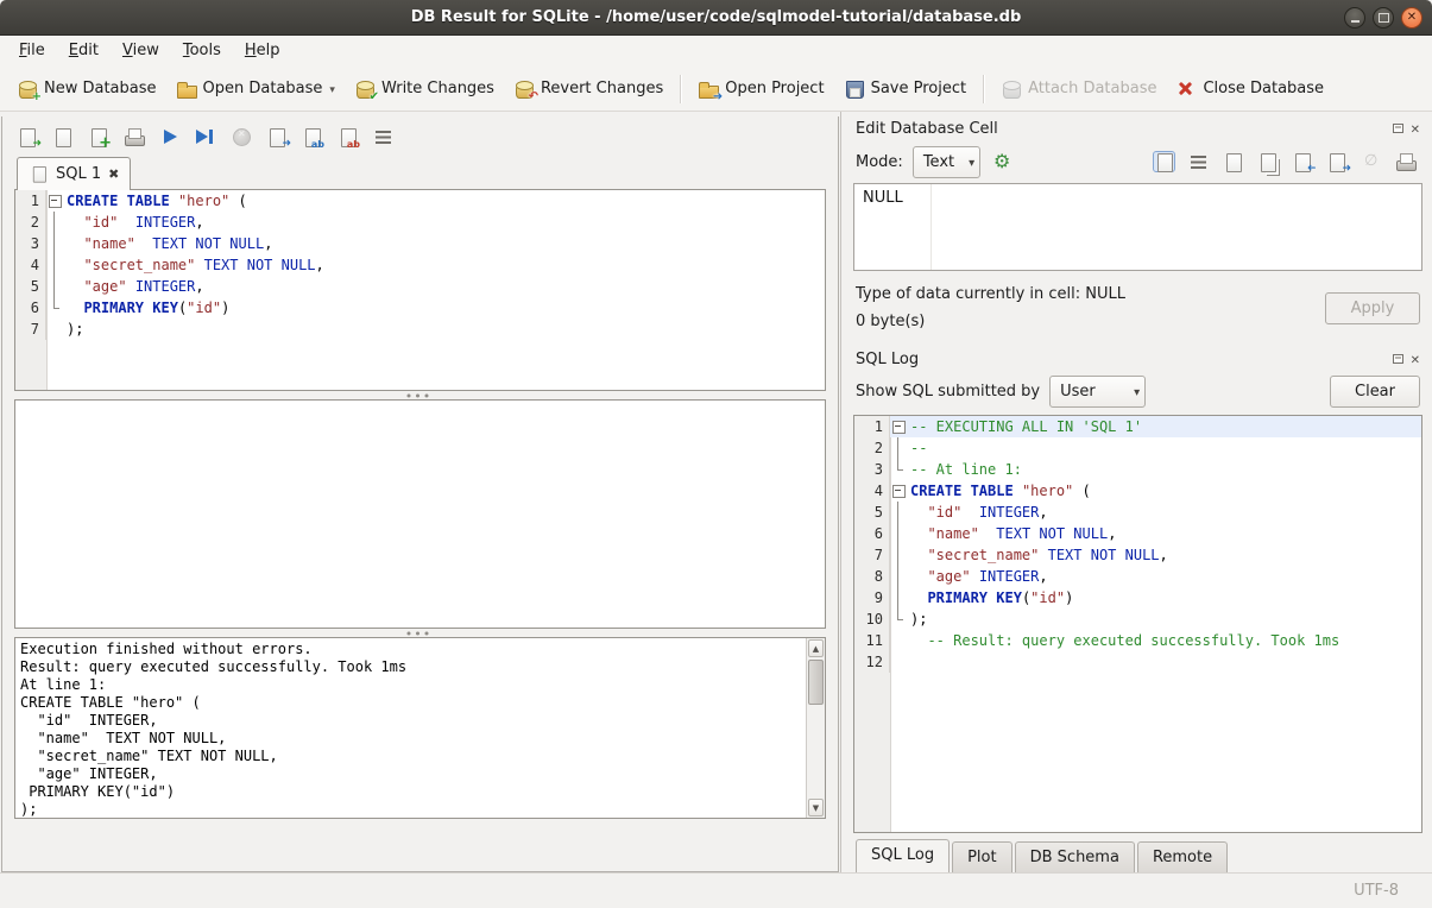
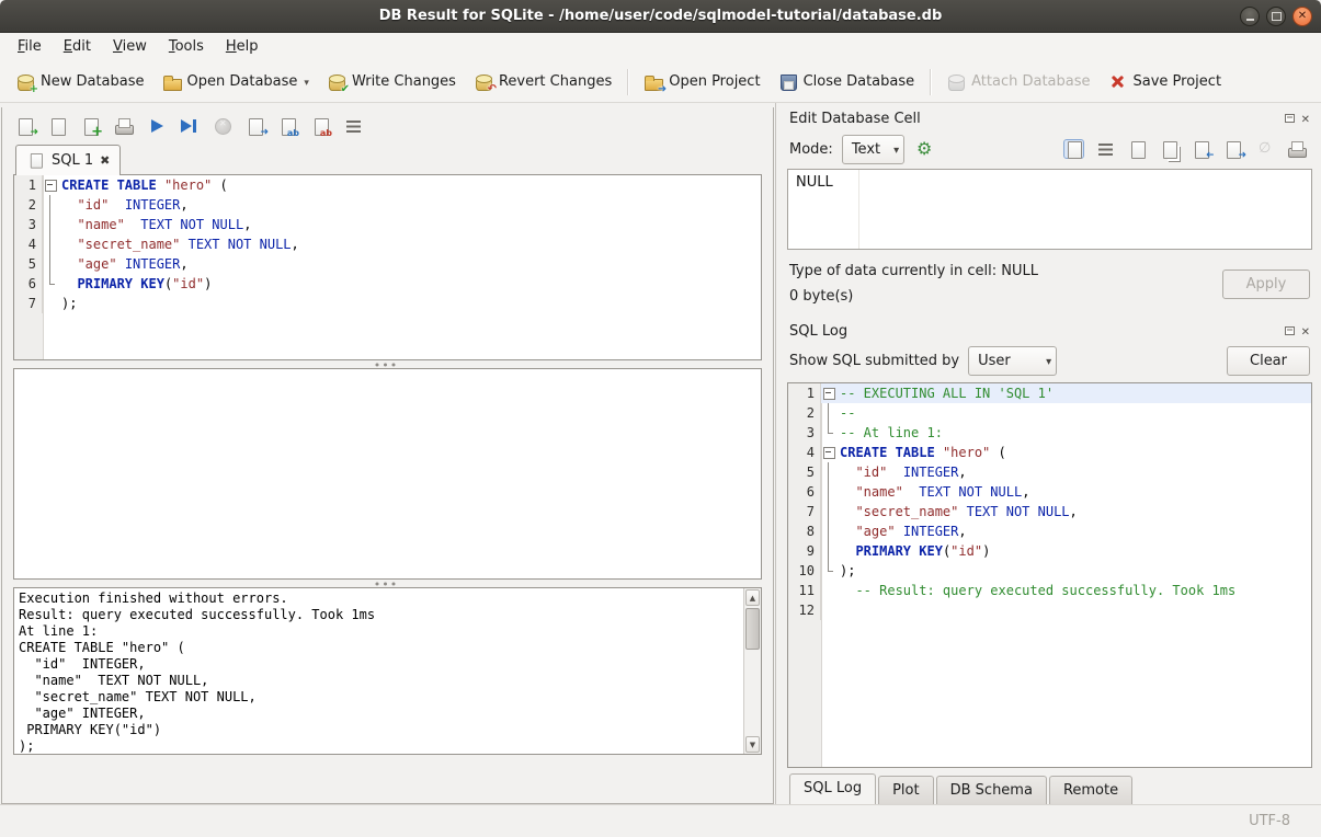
  DB Result for SQLite - /home/user/code/sqlmodel-tutorial/database.db
  File
  Edit
  View
  Tools
  Help
  +
  New Database
  Open Database
  ✔
  Write Changes
  ↶
  Revert Changes
  ➜
  Open Project
- Save Project
+ Close Database
  Attach Database
- Close Database
+ Save Project
  SQL 1
  1
  CREATE TABLE "hero" (
  2
  "id" INTEGER,
  3
  "name" TEXT NOT NULL,
  4
  "secret_name" TEXT NOT NULL,
  5
  "age" INTEGER,
  6
  PRIMARY KEY("id")
  7
  );
  Execution finished without errors.
  Result: query executed successfully. Took 1ms
  At line 1:
  CREATE TABLE "hero" (
  "id" INTEGER,
  "name" TEXT NOT NULL,
  "secret_name" TEXT NOT NULL,
  "age" INTEGER,
  PRIMARY KEY("id")
  );
  Edit Database Cell
  Mode:
  Text
  NULL
  Type of data currently in cell: NULL
  0 byte(s)
  Apply
  SQL Log
  Show SQL submitted by
  User
  Clear
  1
  -- EXECUTING ALL IN 'SQL 1'
  2
  --
  3
  -- At line 1:
  4
  CREATE TABLE "hero" (
  5
  "id" INTEGER,
  6
  "name" TEXT NOT NULL,
  7
  "secret_name" TEXT NOT NULL,
  8
  "age" INTEGER,
  9
  PRIMARY KEY("id")
  10
  );
  11
  -- Result: query executed successfully. Took 1ms
  12
  SQL Log
  Plot
  DB Schema
  Remote
  UTF-8
